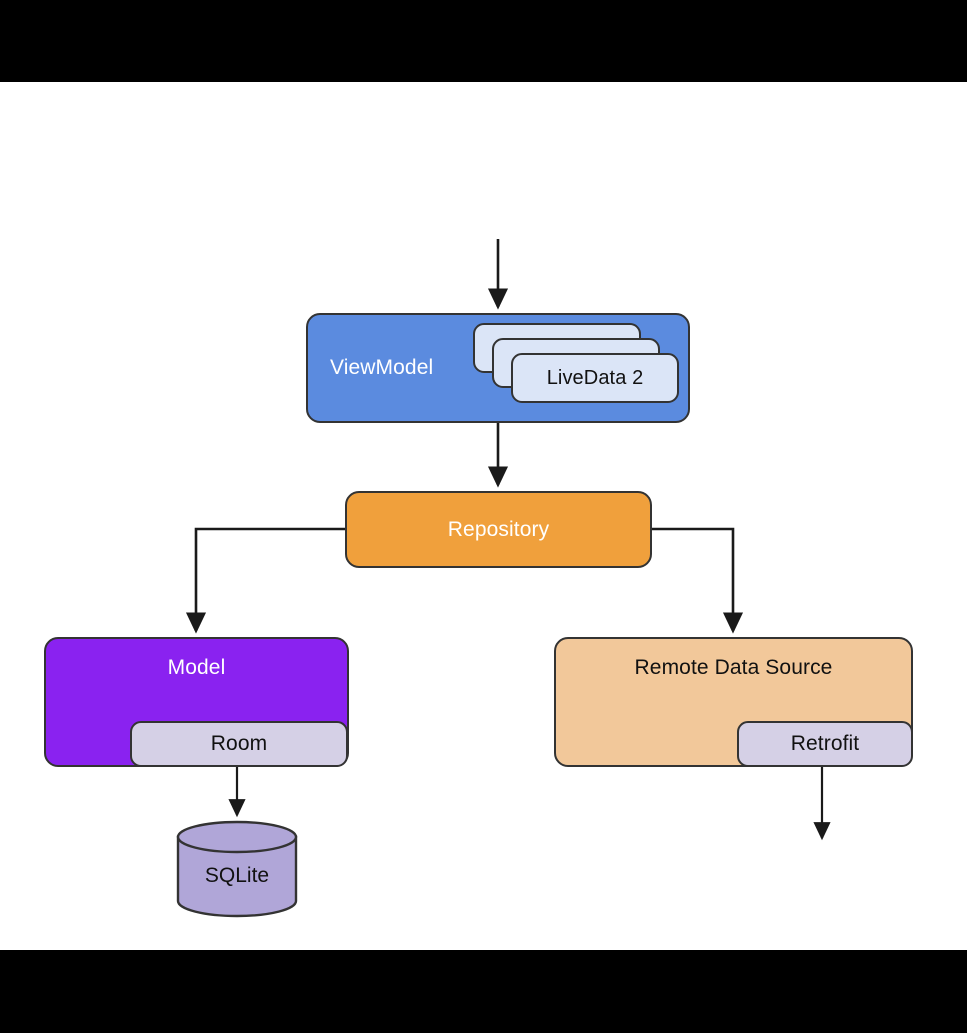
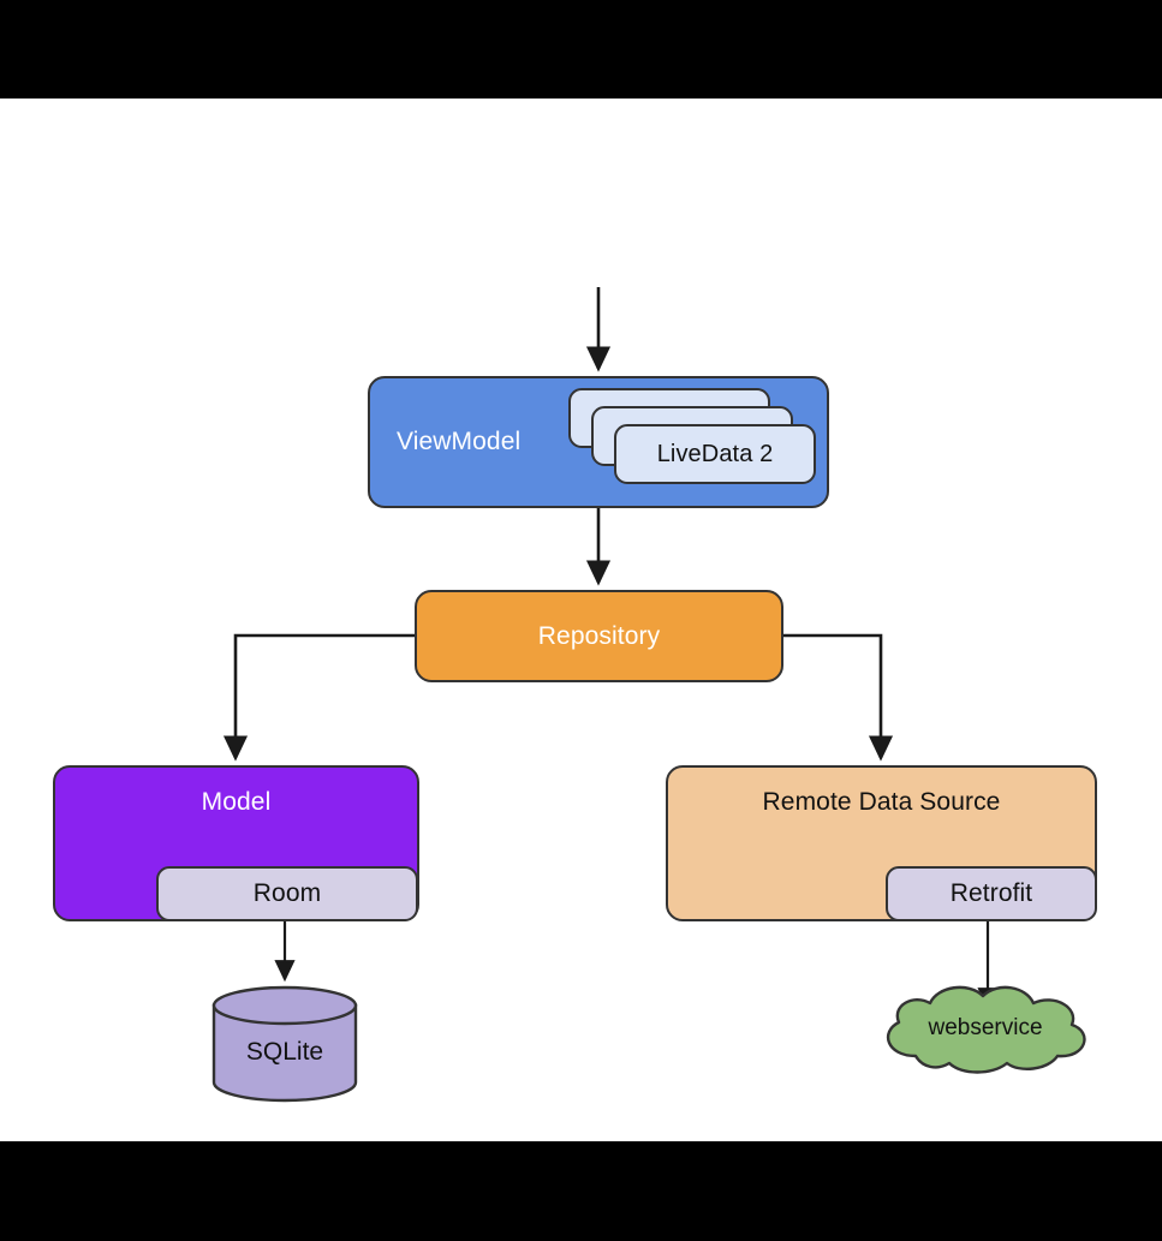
  ViewModel
  LiveData 2
  Repository
  Model
  Room
  Remote Data Source
  Retrofit
  SQLite
+ webservice
